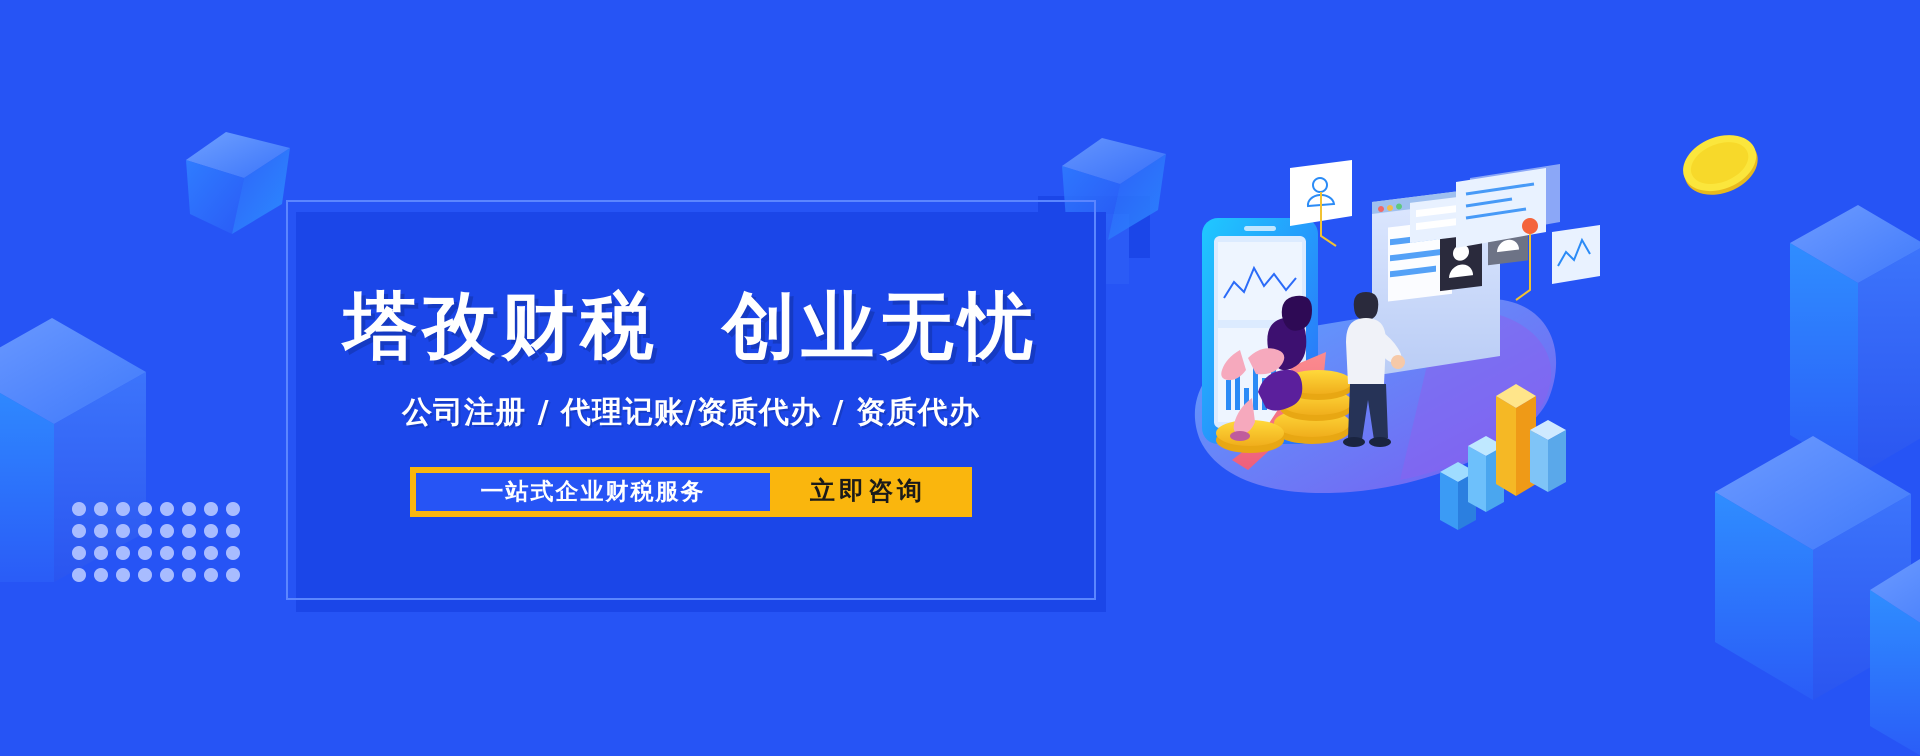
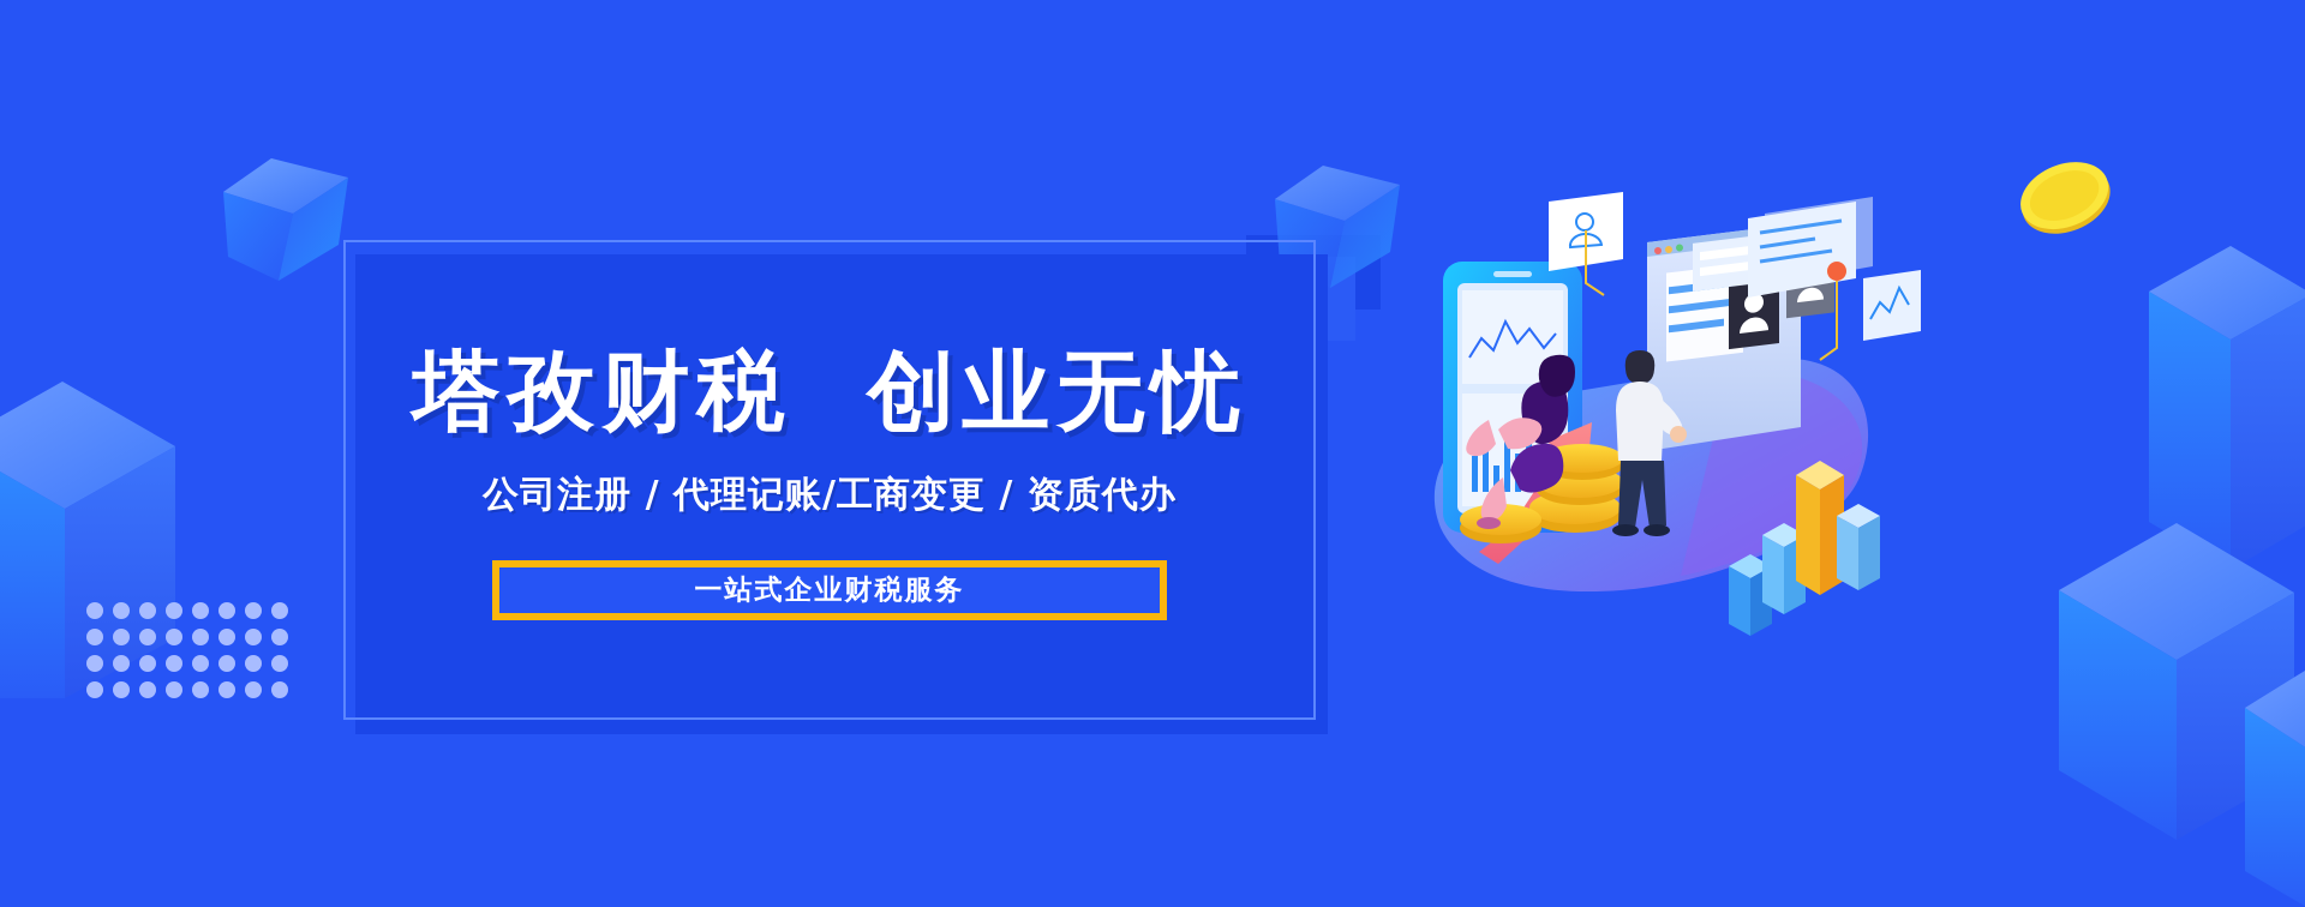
  塔孜财税 创业无忧
- 公司注册 / 代理记账/资质代办 / 资质代办
+ 公司注册 / 代理记账/工商变更 / 资质代办
  一站式企业财税服务
- 立即咨询
